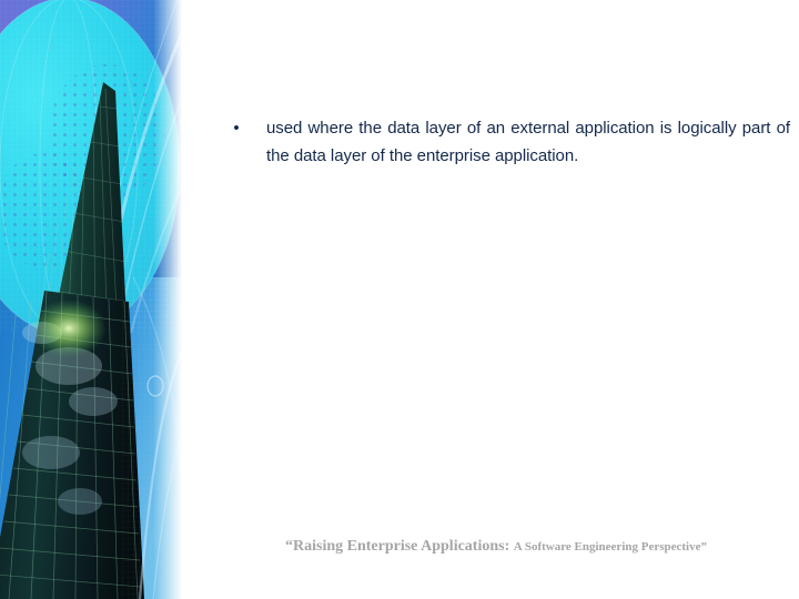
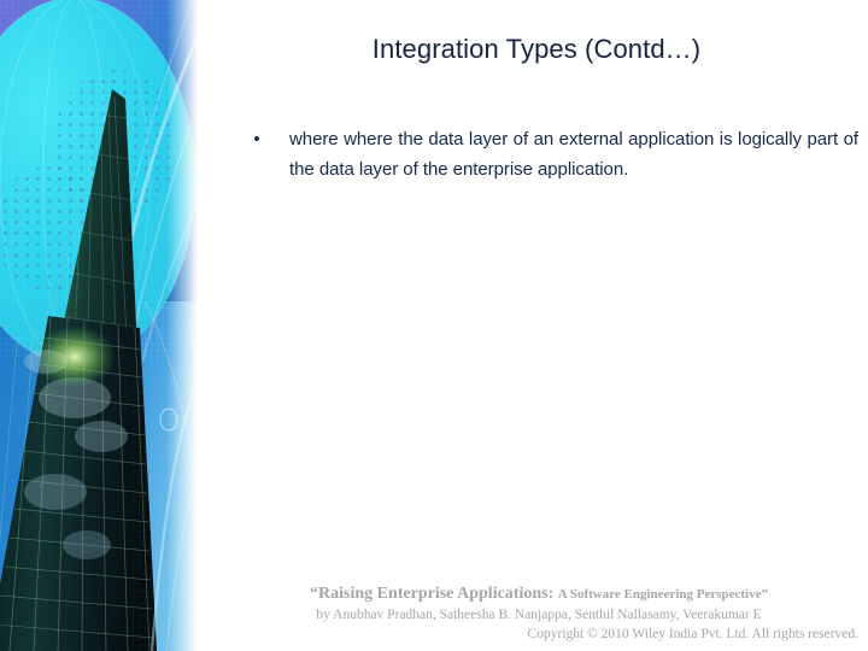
+ Integration Types (Contd…)
  •
- used where the data layer of an external application is logically part of the data layer of the enterprise application.
+ where where the data layer of an external application is logically part of the data layer of the enterprise application.
  “Raising Enterprise Applications: A Software Engineering Perspective”
+ by Anubhav Pradhan, Satheesha B. Nanjappa, Senthil Nallasamy, Veerakumar E
+ Copyright © 2010 Wiley India Pvt. Ltd. All rights reserved.
